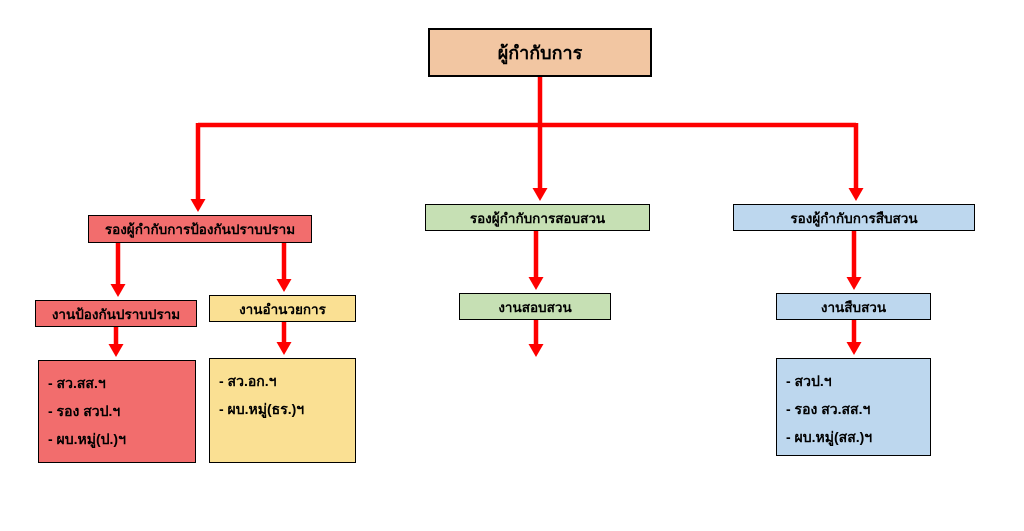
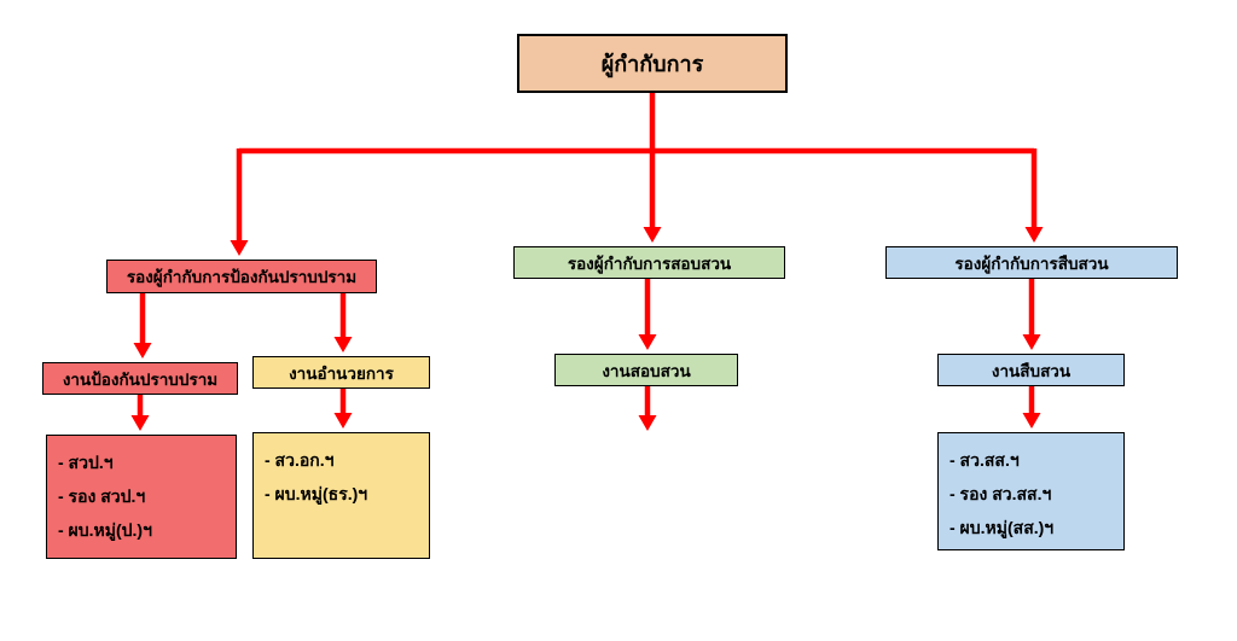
  ผู้กำกับการ
  รองผู้กำกับการป้องกันปราบปราม
  รองผู้กำกับการสอบสวน
  รองผู้กำกับการสืบสวน
  งานป้องกันปราบปราม
  งานอำนวยการ
  งานสอบสวน
  งานสืบสวน
- - สว.สส.ฯ
+ - สวป.ฯ
  - รอง สวป.ฯ
  - ผบ.หมู่(ป.)ฯ
  - สว.อก.ฯ
  - ผบ.หมู่(ธร.)ฯ
- - สวป.ฯ
+ - สว.สส.ฯ
  - รอง สว.สส.ฯ
  - ผบ.หมู่(สส.)ฯ
